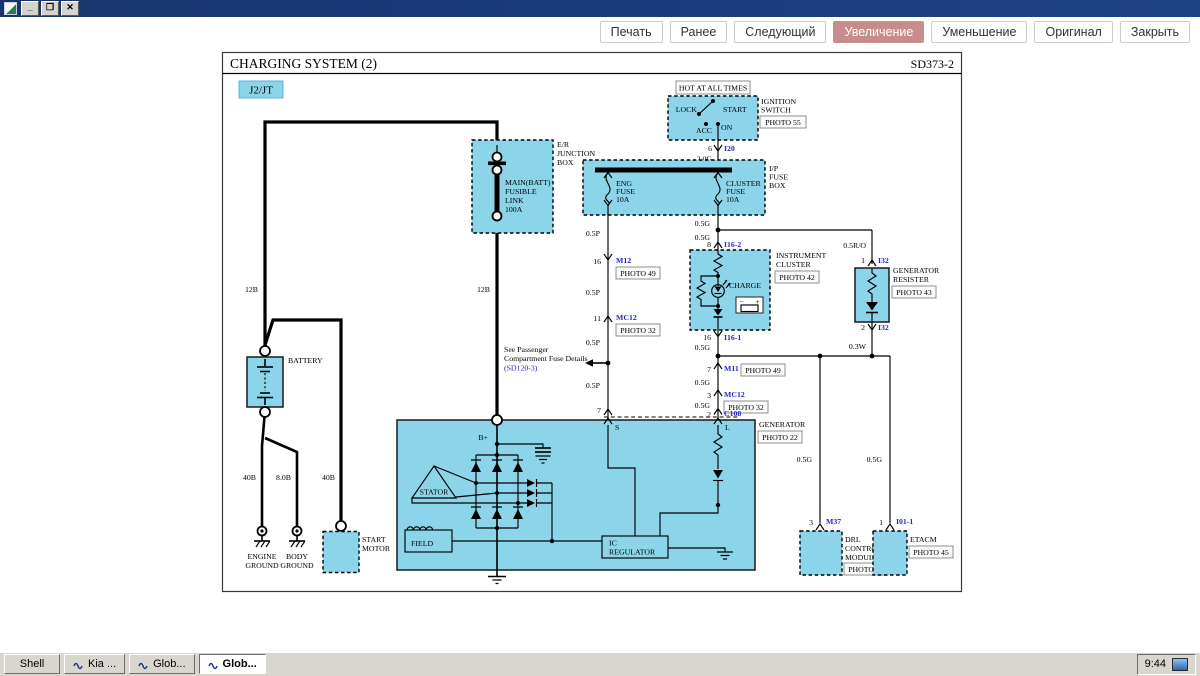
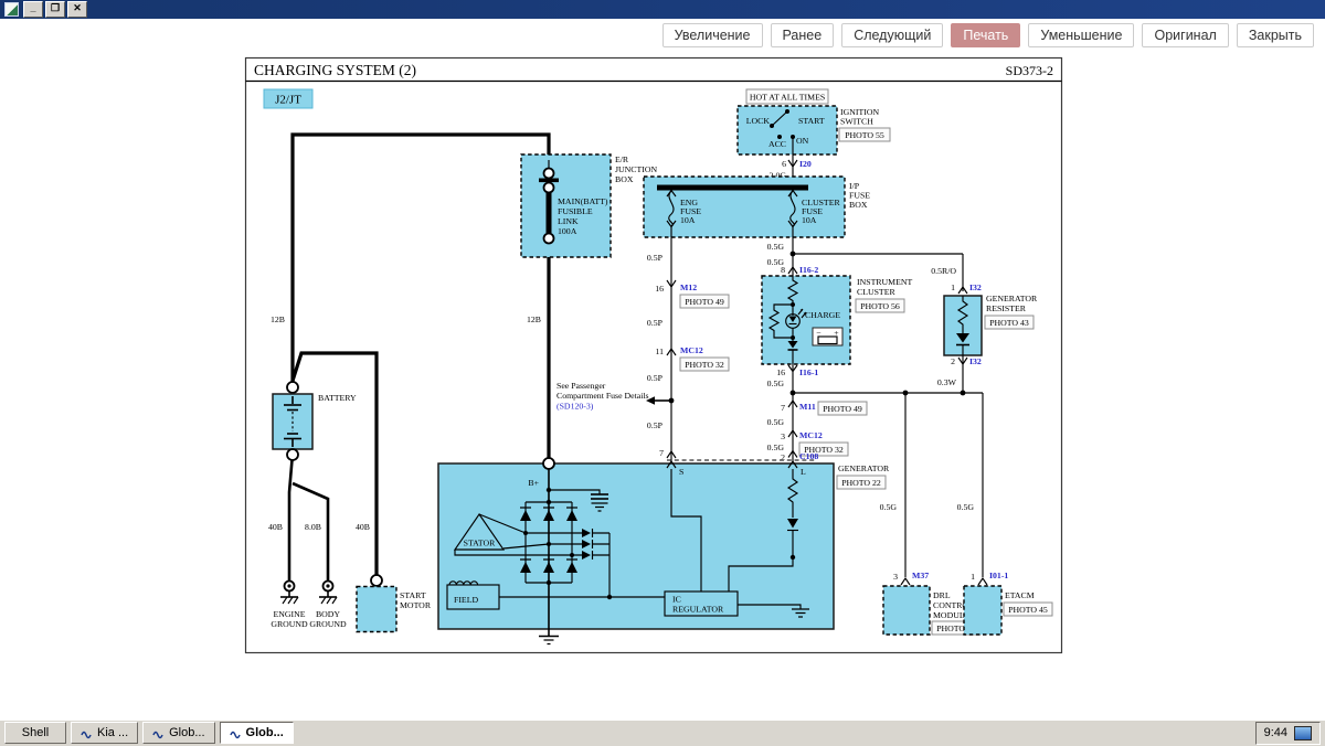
  _
  ❐
  ✕
- Печать
+ Увеличение
  Ранее
  Следующий
- Увеличение
+ Печать
  Уменьшение
  Оригинал
  Закрыть
  CHARGING SYSTEM (2)
  SD373-2
  J2/JT
  12B
  12B
  40B
  8.0B
  40B
  BATTERY
  ENGINE
  GROUND
  BODY
  GROUND
  START
  MOTOR
  MAIN(BATT)
  FUSIBLE
  LINK
  100A
  E/R
  JUNCTION
  BOX
  HOT AT ALL TIMES
  LOCK
  START
  ACC
  ON
  IGNITION
  SWITCH
  PHOTO 55
  6
  I20
  2.0G
  ENG
  FUSE
  10A
  CLUSTER
  FUSE
  10A
  I/P
  FUSE
  BOX
  0.5P
  16
  M12
  PHOTO 49
  0.5P
  11
  MC12
  PHOTO 32
  0.5P
  See Passenger
  Compartment Fuse Details
  (SD120-3)
  0.5P
  7
  0.5G
  0.5G
  8
  I16-2
  0.5R/O
  1
  I32
  2
  I32
  0.3W
  GENERATOR
  RESISTER
  PHOTO 43
  CHARGE
  −
  +
  INSTRUMENT
  CLUSTER
- PHOTO 42
+ PHOTO 56
  16
  I16-1
  0.5G
  7
  M11
  PHOTO 49
  0.5G
  3
  MC12
  PHOTO 32
  0.5G
  2
  C108
  0.5G
  0.5G
  3
  M37
  1
  I01-1
  DRL
  CONTR
  MODUL
  PHOTO
  ETACM
  PHOTO 45
  B+
  S
  L
  GENERATOR
  PHOTO 22
  STATOR
  FIELD
  IC
  REGULATOR
  Shell
  Kia ...
  Glob...
  Glob...
  9:44
